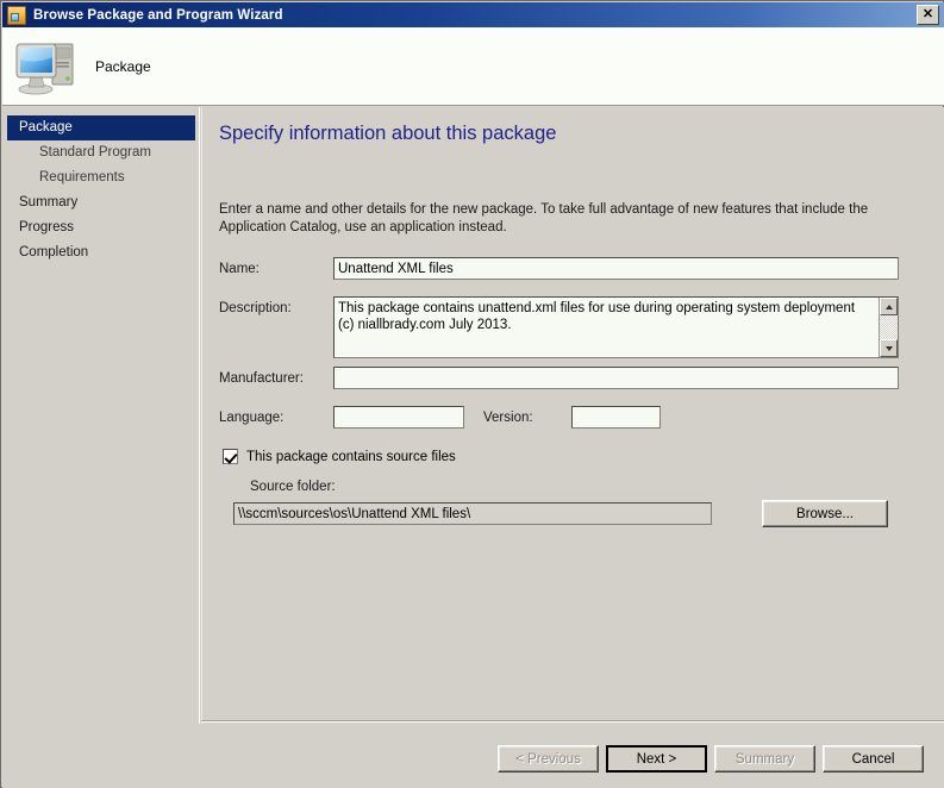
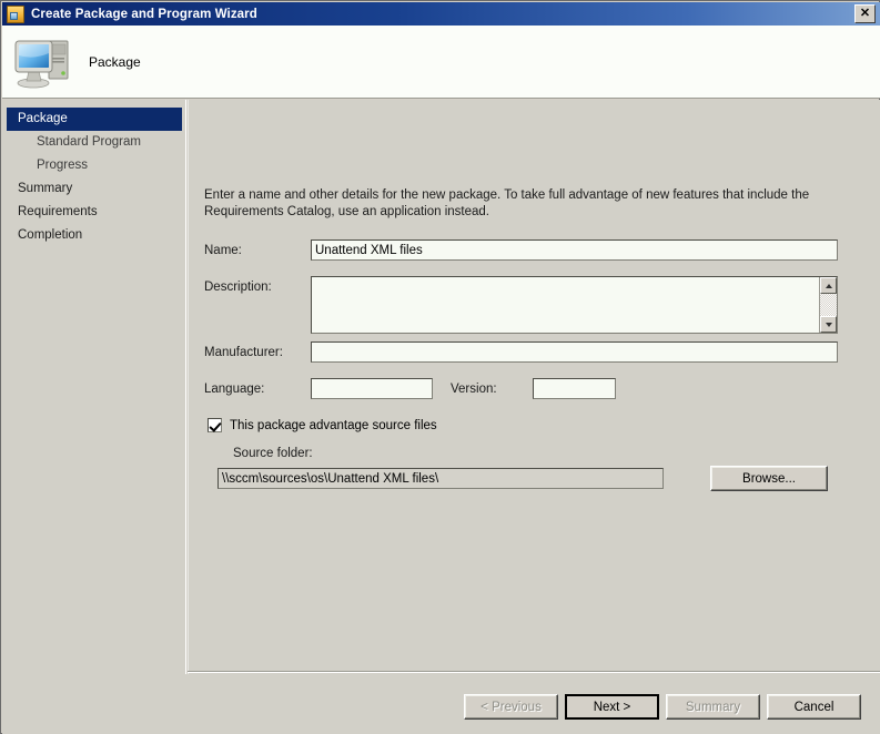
- Browse Package and Program Wizard
+ Create Package and Program Wizard
  ✕
  Package
  Package
  Standard Program
- Requirements
+ Progress
  Summary
- Progress
+ Requirements
  Completion
- Specify information about this package
- Enter a name and other details for the new package. To take full advantage of new features that include the Application Catalog, use an application instead.
+ Enter a name and other details for the new package. To take full advantage of new features that include the Requirements Catalog, use an application instead.
  Name:
  Unattend XML files
  Description:
- This package contains unattend.xml files for use during operating system deployment (c) niallbrady.com July 2013.
  Manufacturer:
  Language:
  Version:
- This package contains source files
+ This package advantage source files
  Source folder:
  \\sccm\sources\os\Unattend XML files\
  Browse...
  < Previous
  Next >
  Summary
  Cancel
